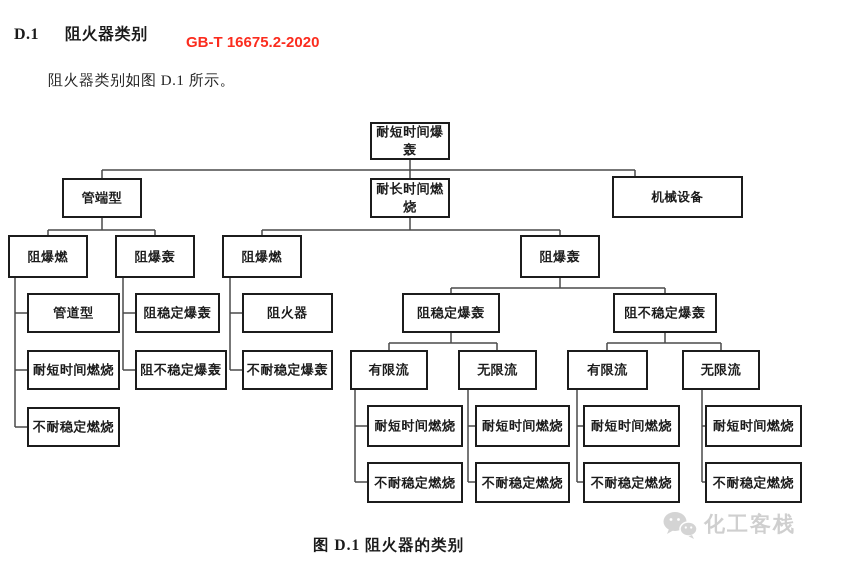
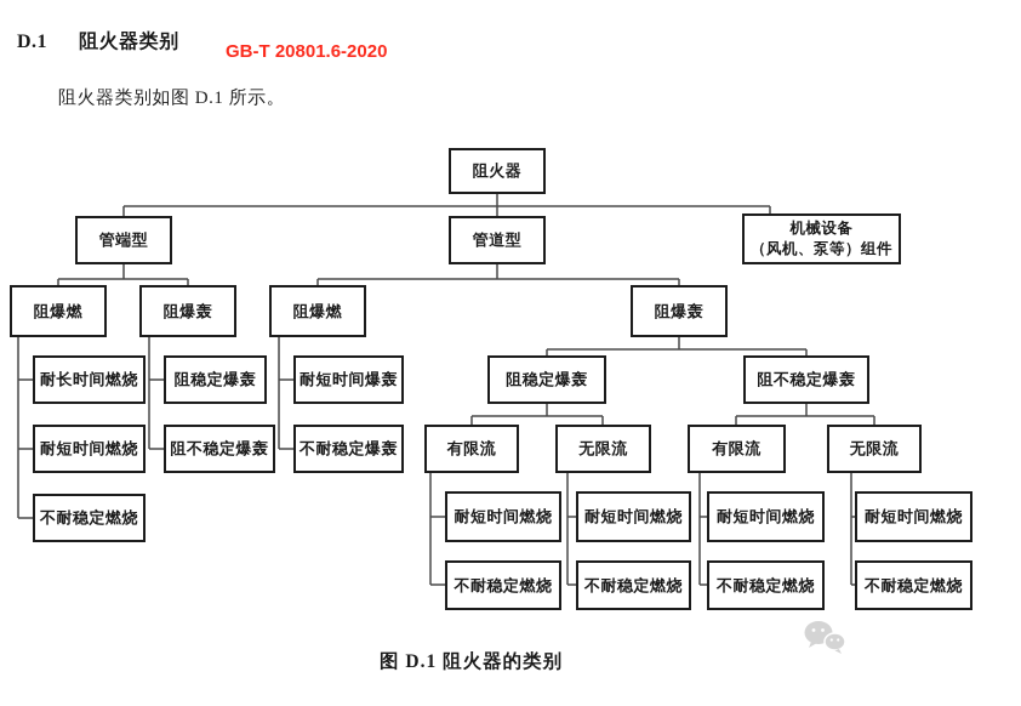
  D.1 阻火器类别
- GB-T 16675.2-2020
+ GB-T 20801.6-2020
  阻火器类别如图 D.1 所示。
- 耐短时间爆轰
+ 阻火器
  管端型
- 耐长时间燃烧
+ 管道型
  机械设备
+ （风机、泵等）组件
  阻爆燃
  阻爆轰
  阻爆燃
  阻爆轰
- 管道型
+ 耐长时间燃烧
  耐短时间燃烧
  不耐稳定燃烧
  阻稳定爆轰
  阻不稳定爆轰
- 阻火器
+ 耐短时间爆轰
  不耐稳定爆轰
  阻稳定爆轰
  阻不稳定爆轰
  有限流
  无限流
  有限流
  无限流
  耐短时间燃烧
  不耐稳定燃烧
  耐短时间燃烧
  不耐稳定燃烧
  耐短时间燃烧
  不耐稳定燃烧
  耐短时间燃烧
  不耐稳定燃烧
  图 D.1 阻火器的类别
- 化工客栈
